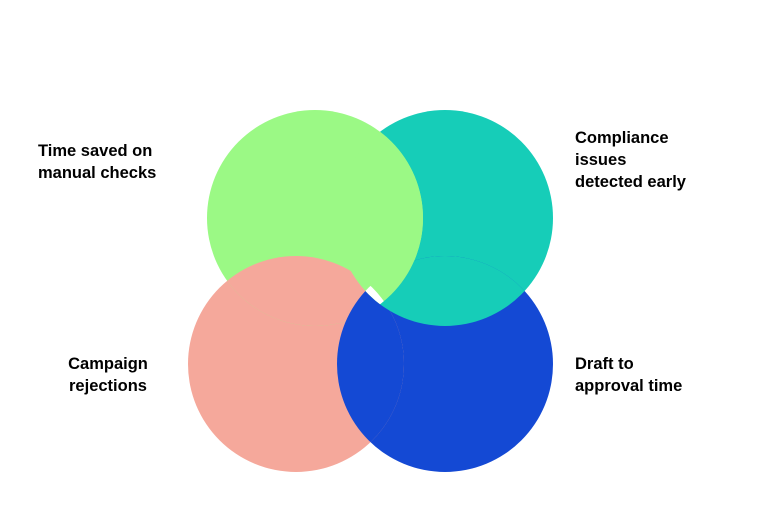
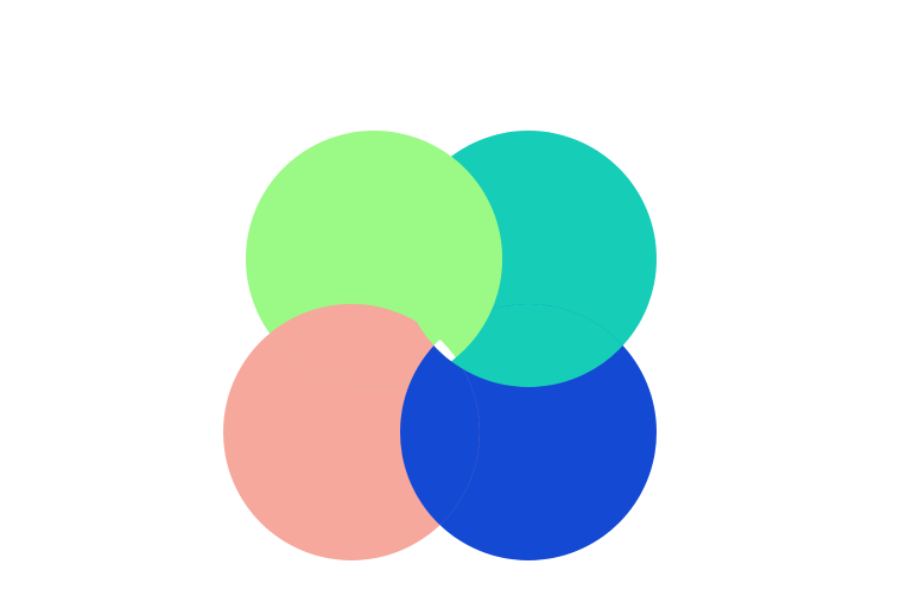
- Time saved on
- manual checks
- Compliance
- issues
- detected early
- Campaign
- rejections
- Draft to
- approval time
